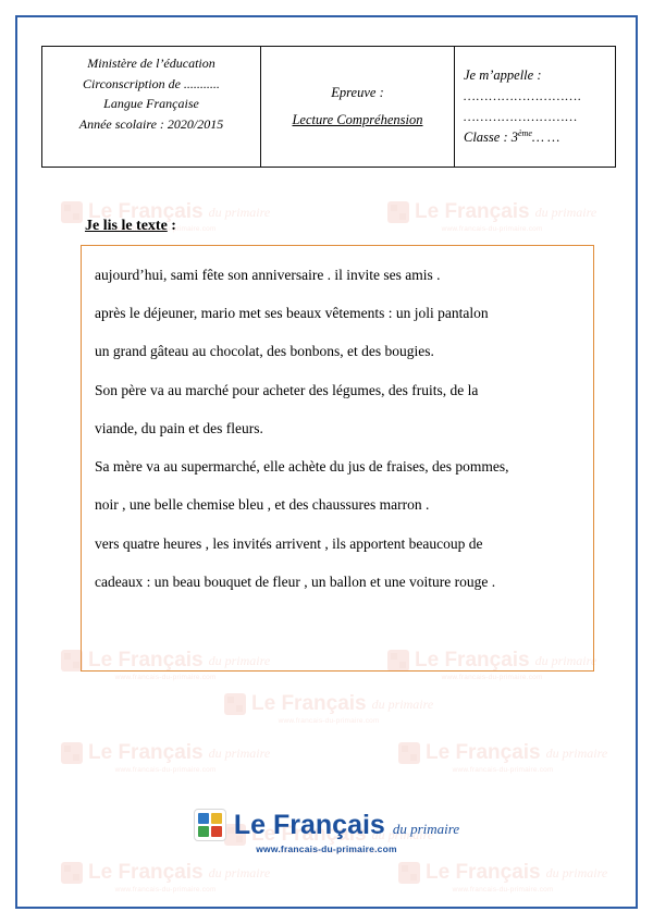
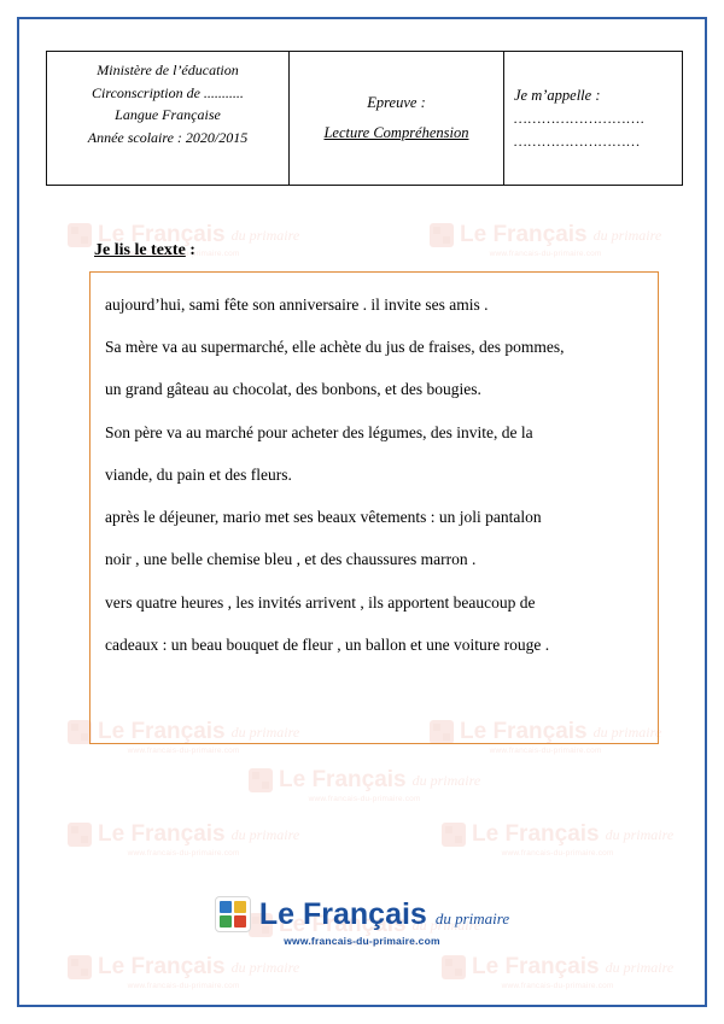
  Le Français
  Le Français
  Le Français
  Le Français
  du primaire
  Le Français
  Le Français
  Le Français
  Le Français
  du primaire
  Le Français
  Le Français
  Ministère de l’éducation
  Circonscription de ...........
  Langue Française
  Année scolaire : 2020/2015
  Epreuve :
  Lecture Compréhension
  Je m’appelle :
  ……………………….
  ………………………
- Classe : 3ème… …
  Je lis le texte :
  aujourd’hui, sami fête son anniversaire . il invite ses amis .
- après le déjeuner, mario met ses beaux vêtements : un joli pantalon
+ Sa mère va au supermarché, elle achète du jus de fraises, des pommes,
  un grand gâteau au chocolat, des bonbons, et des bougies.
- Son père va au marché pour acheter des légumes, des fruits, de la
+ Son père va au marché pour acheter des légumes, des invite, de la
  viande, du pain et des fleurs.
- Sa mère va au supermarché, elle achète du jus de fraises, des pommes,
+ après le déjeuner, mario met ses beaux vêtements : un joli pantalon
  noir , une belle chemise bleu , et des chaussures marron .
  vers quatre heures , les invités arrivent , ils apportent beaucoup de
  cadeaux : un beau bouquet de fleur , un ballon et une voiture rouge .
  Le Français
  du primaire
  www.francais-du-primaire.com
